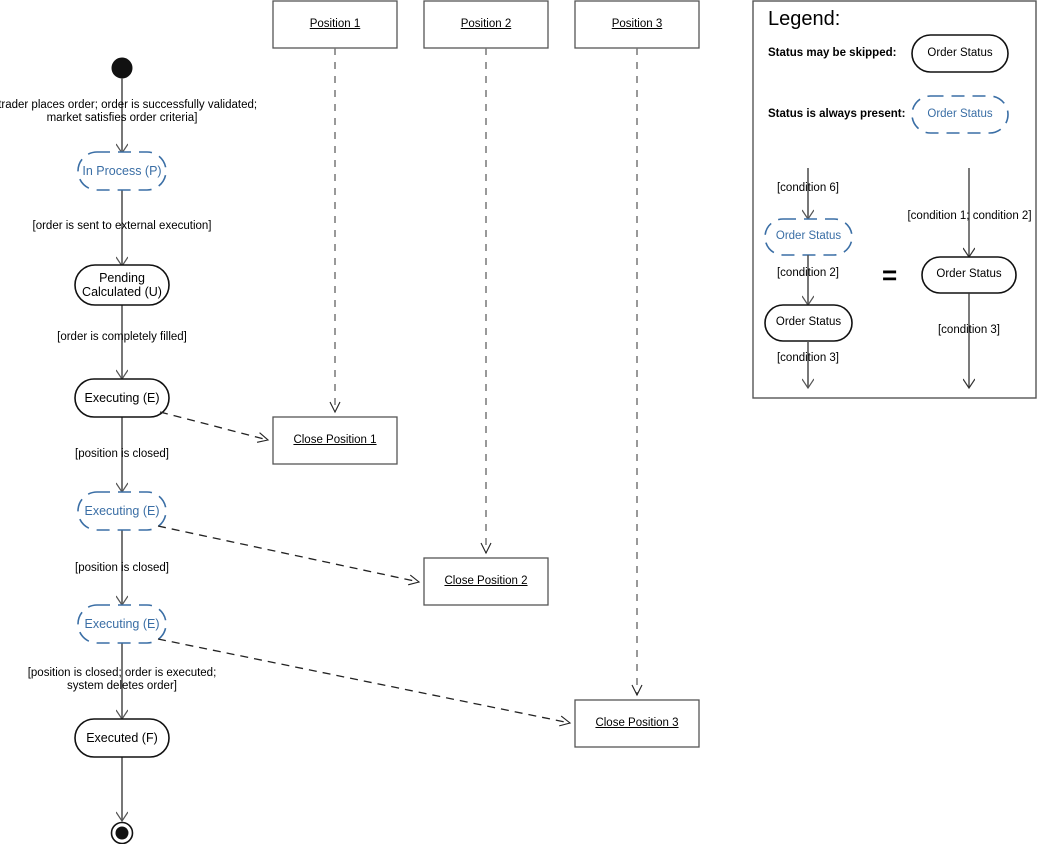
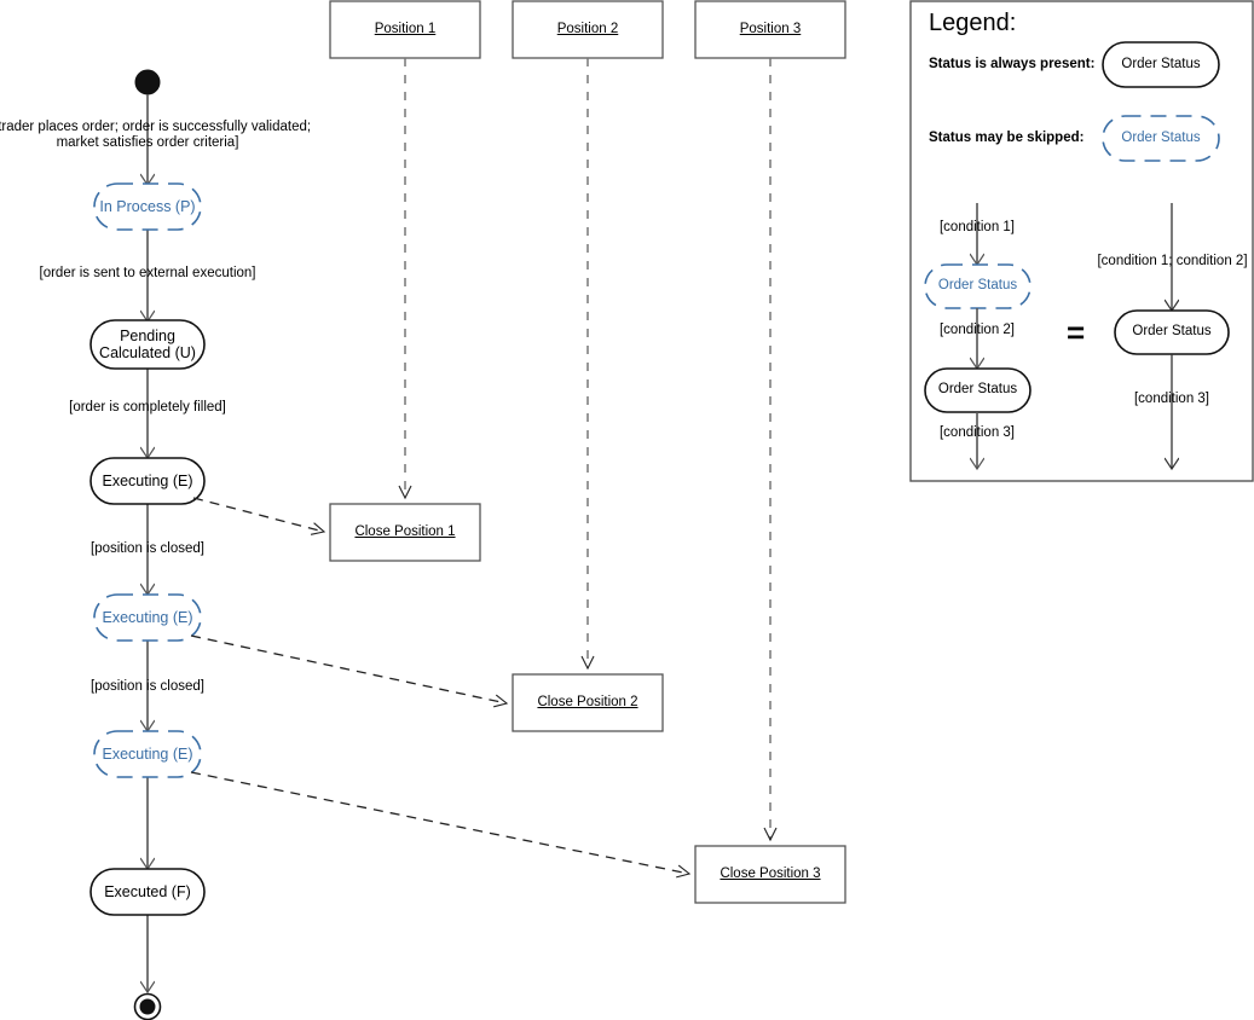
  rader places order; order is successfully validated;
  market satisfies order criteria]
  [order is sent to external execution]
  [order is completely filled]
  [position is closed]
  [position is closed]
- [position is closed; order is executed;
- system deletes order]
  In Process (P)
  Pending
  Calculated (U)
  Executing (E)
  Executing (E)
  Executing (E)
  Executed (F)
  Position 1
  Position 2
  Position 3
  Close Position 1
  Close Position 2
  Close Position 3
  Legend:
- Status may be skipped:
+ Status is always present:
  Order Status
- Status is always present:
+ Status may be skipped:
  Order Status
- [condition 6]
+ [condition 1]
  Order Status
  [condition 2]
  Order Status
  [condition 3]
  =
  [condition 1; condition 2]
  Order Status
  [condition 3]
